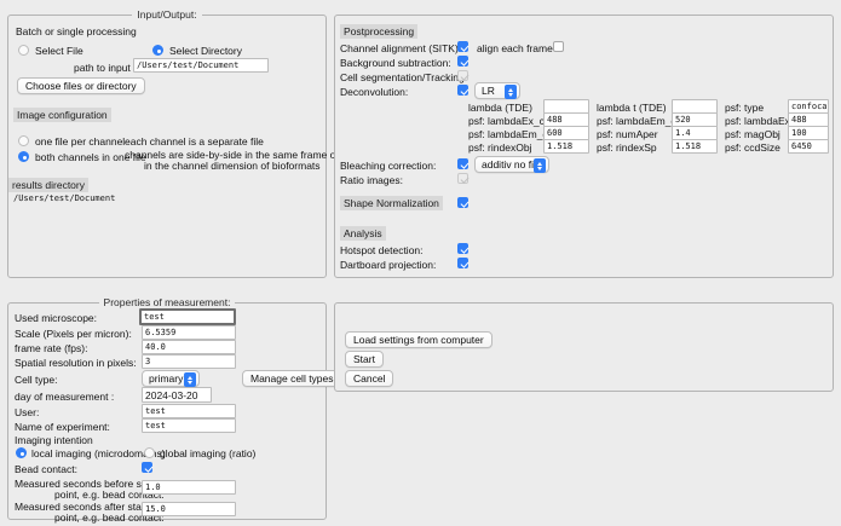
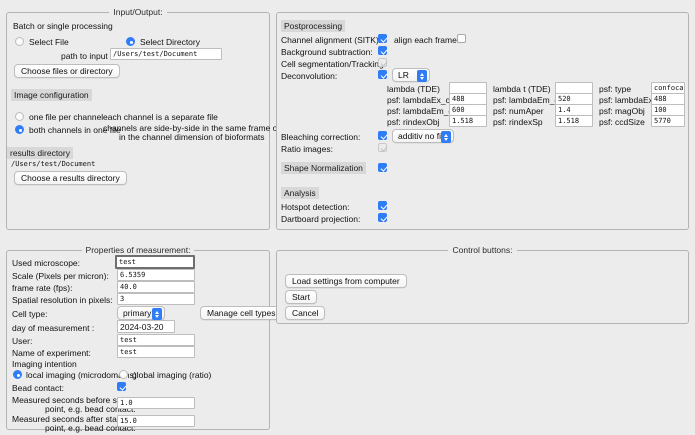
  Input/Output:
  Batch or single processing
  Select File
  Select Directory
  path to input
  /Users/test/Document
  Choose files or directory
  Image configuration
  one file per channel
  each channel is a separate file
  both channels in one file
  channels are side-by-side in the same frame o
  in the channel dimension of bioformats
  results directory
  /Users/test/Document
+ Choose a results directory
  Postprocessing
  Channel alignment (SITK
  align each frame
  Background subtraction:
  Cell segmentation/Trackin
  Deconvolution:
  LR
  lambda (TDE)
  lambda t (TDE)
  psf: type
  confoca
  psf: lambdaEx_c
  488
  psf: lambdaEm_
  520
  488
  psf: lambdaEm_
  600
  psf: numAper
  1.4
  psf: magObj
  100
  psf: rindexObj
  1.518
  psf: rindexSp
  1.518
  psf: ccdSize
- 6450
+ 5770
  Bleaching correction:
  additiv no f
  Ratio images:
  Shape Normalization
  Analysis
  Hotspot detection:
  Dartboard projection:
  Properties of measurement:
  Used microscope:
  test
  Scale (Pixels per micron):
  6.5359
  frame rate (fps):
  40.0
  Spatial resolution in pixels:
  3
  Cell type:
  primary
  Manage cell types
  day of measurement :
  2024-03-20
  User:
  test
  Name of experiment:
  test
  Imaging intention
  local imaging (microdoms)
  global imaging (ratio)
  Bead contact:
  Measured seconds before s
  point, e.g. bead contact:
  1.0
  Measured seconds after sta
  point, e.g. bead contact:
  15.0
+ Control buttons:
  Load settings from computer
  Start
  Cancel
